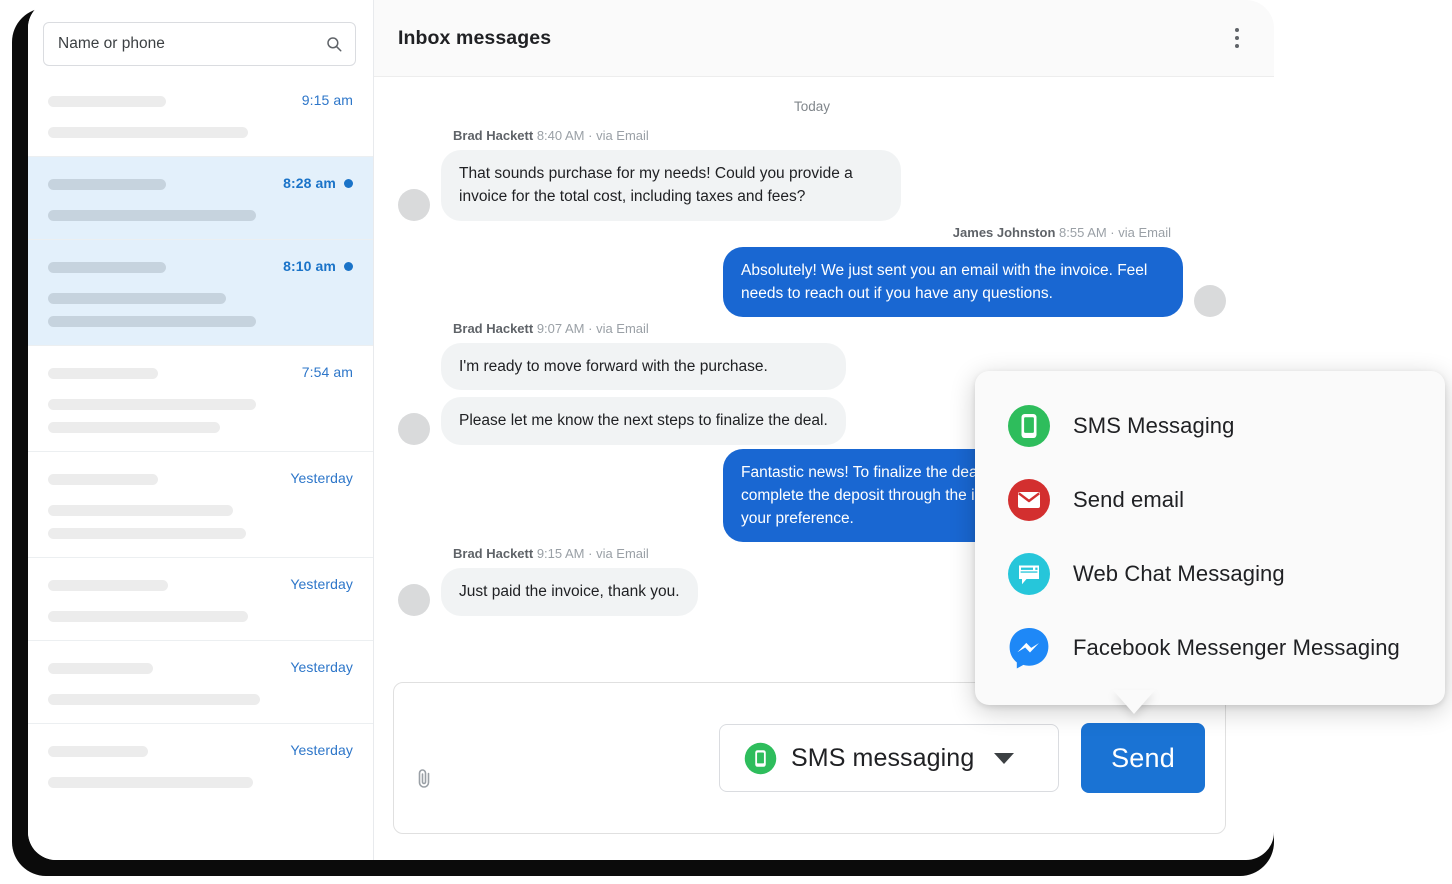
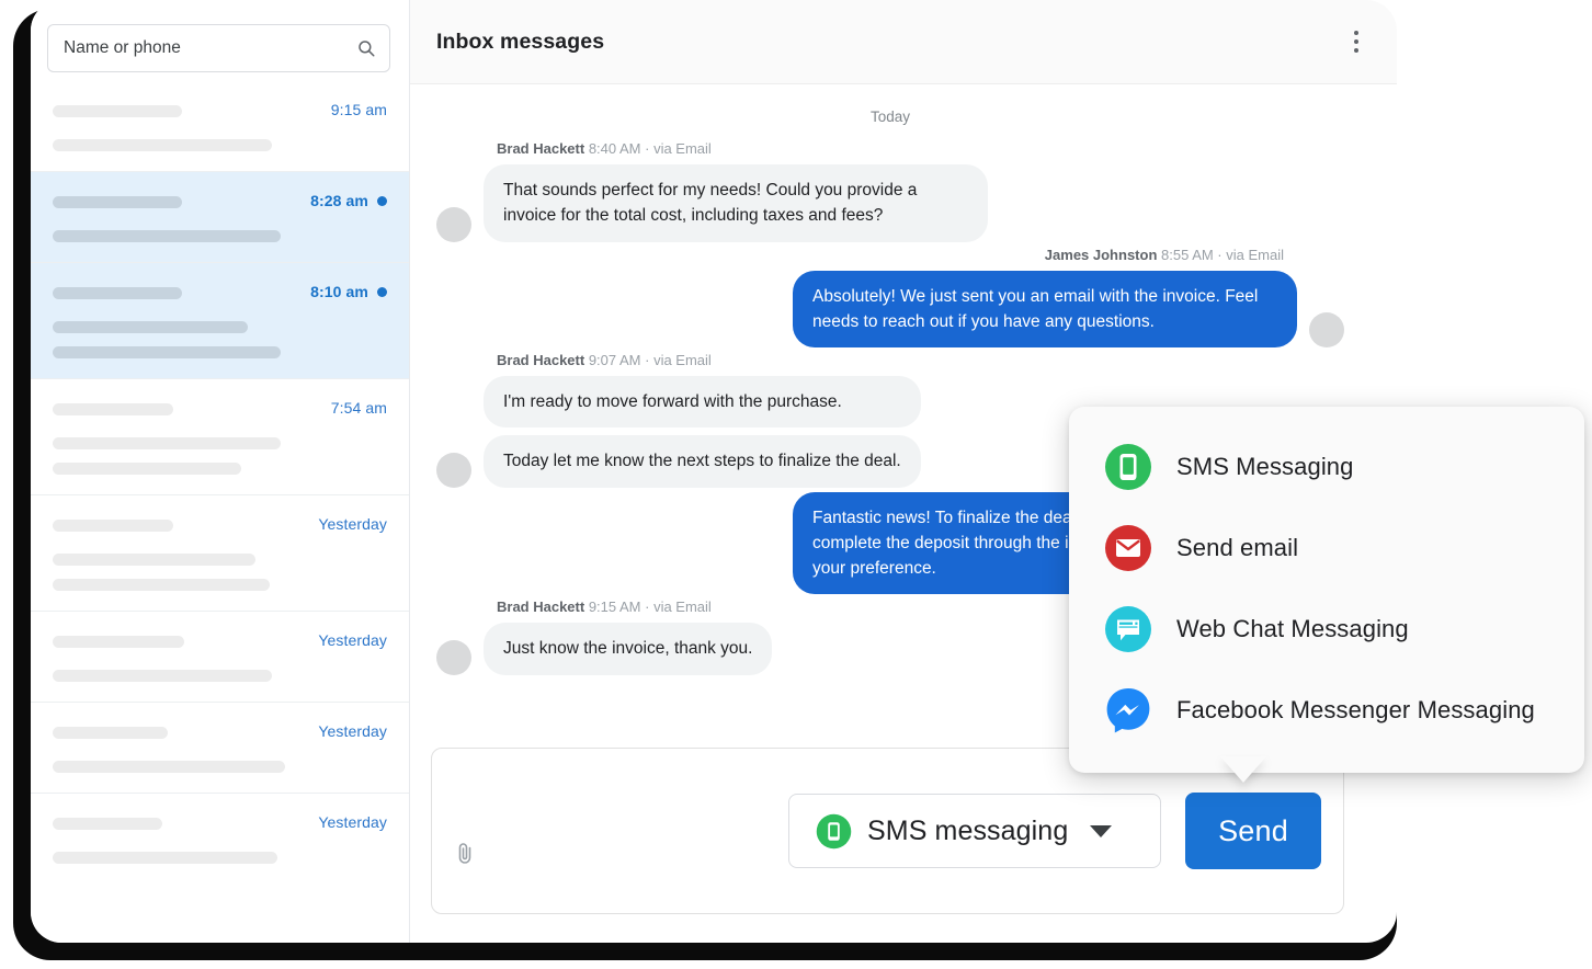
  Name or phone
  9:15 am
  8:28 am
  8:10 am
  7:54 am
  Yesterday
  Yesterday
  Yesterday
  Yesterday
  Inbox messages
  Today
  Brad Hackett 8:40 AM · via Email
- That sounds purchase for my needs! Could you provide a invoice for the total cost, including taxes and fees?
+ That sounds perfect for my needs! Could you provide a invoice for the total cost, including taxes and fees?
  James Johnston 8:55 AM · via Email
  Absolutely! We just sent you an email with the invoice. Feel needs to reach out if you have any questions.
  Brad Hackett 9:07 AM · via Email
  I'm ready to move forward with the purchase.
- Please let me know the next steps to finalize the deal.
+ Today let me know the next steps to finalize the deal.
  Brad Hackett 9:15 AM · via Email
- Just paid the invoice, thank you.
+ Just know the invoice, thank you.
  SMS messaging
  Send
  SMS Messaging
  Send email
  Web Chat Messaging
  Facebook Messenger Messaging
